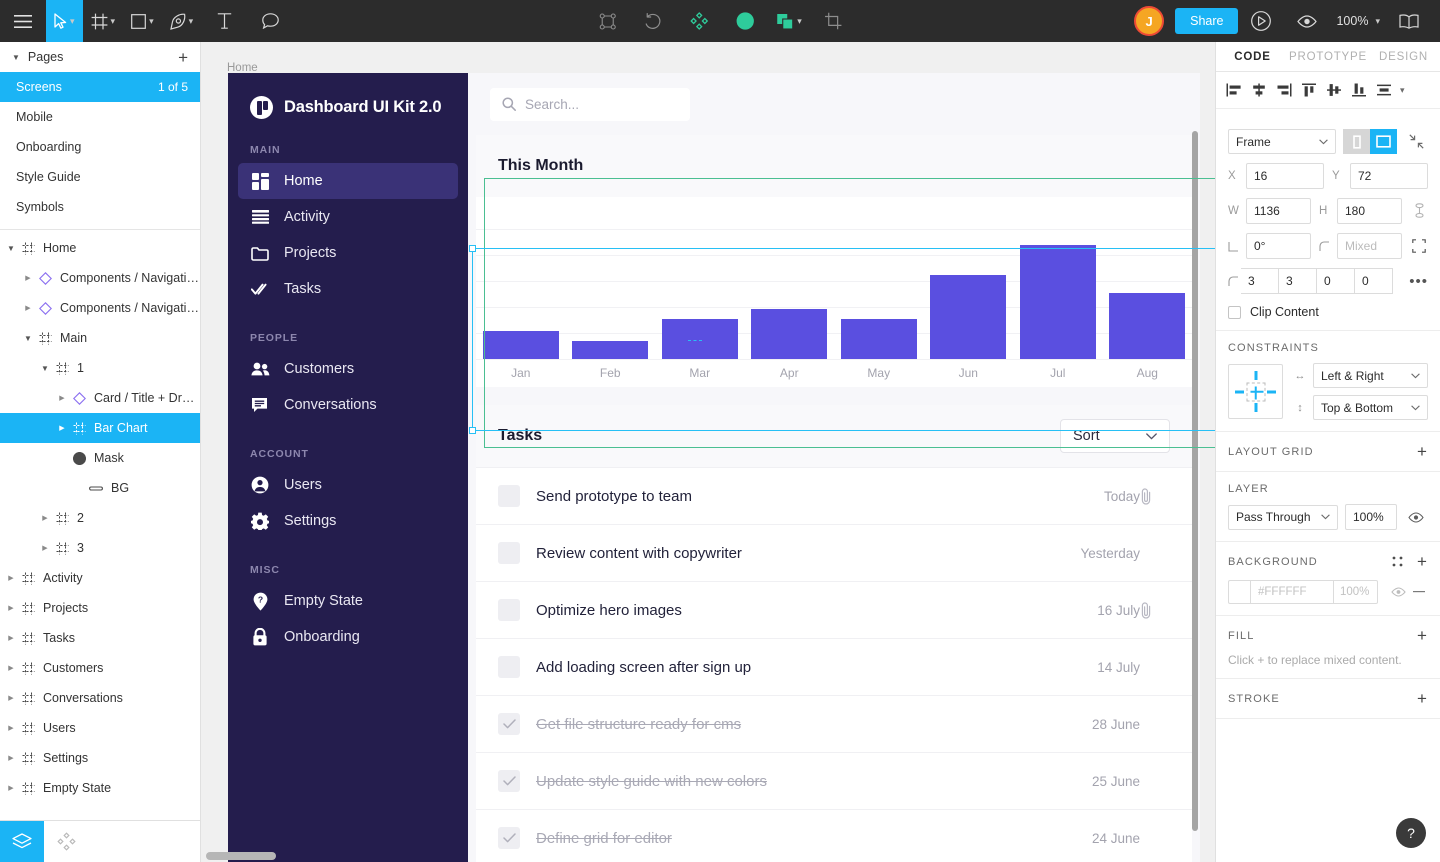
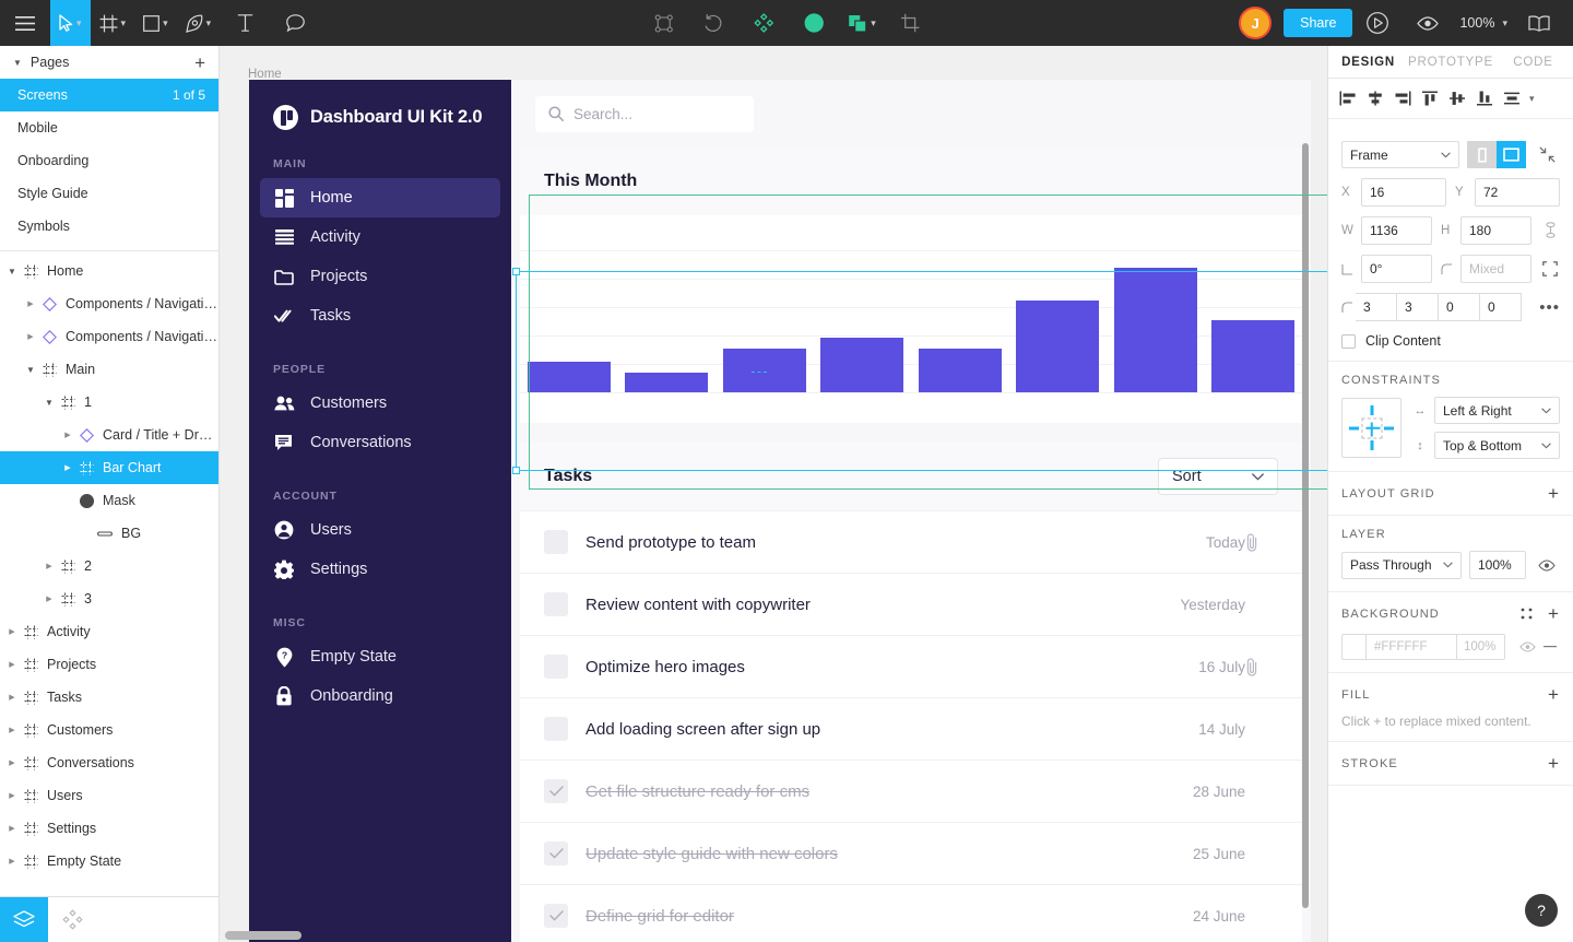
  ▾
  ▾
  ▾
  ▾
  ▾
  J
  Share
  100%
  ▾
  ▼
  Pages
  +
  Screens
  1 of 5
  Mobile
  Onboarding
  Style Guide
  Symbols
  ▼
  Home
  Components / Navigation
  Components / Navigation
  ▼
  Main
  ▼
  1
  Card / Title + Drop.
  Bar Chart
  Mask
  BG
  2
  3
  Activity
  Projects
  Tasks
  Customers
  Conversations
  Users
  Settings
  Empty State
  Home
  Dashboard UI Kit 2.0
  MAIN
  Home
  Activity
  Projects
  Tasks
  PEOPLE
  Customers
  Conversations
  ACCOUNT
  Users
  Settings
  MISC
  ?
  Empty State
  Onboarding
  Search...
  This Month
- Jan
- Feb
- Mar
- Apr
- May
- Jun
- Jul
- Aug
  Tasks
  Sort
  Send prototype to team
  Today
  Review content with copywriter
  Yesterday
  Optimize hero images
  16 July
  Add loading screen after sign up
  14 July
  Get file structure ready for cms
  28 June
  Update style guide with new colors
  25 June
  Define grid for editor
  24 June
- CODE
+ DESIGN
  PROTOTYPE
- DESIGN
+ CODE
  ▾
  Frame
  X
  16
  Y
  72
  W
  1136
  H
  180
  0°
  Mixed
  3
  3
  0
  0
  •••
  Clip Content
  CONSTRAINTS
  ↔
  Left & Right
  ↕
  Top & Bottom
  LAYOUT GRID
  +
  LAYER
  Pass Through
  100%
  BACKGROUND
  +
  #FFFFFF
  100%
  FILL
  +
  Click + to replace mixed content.
  STROKE
  +
  ?
